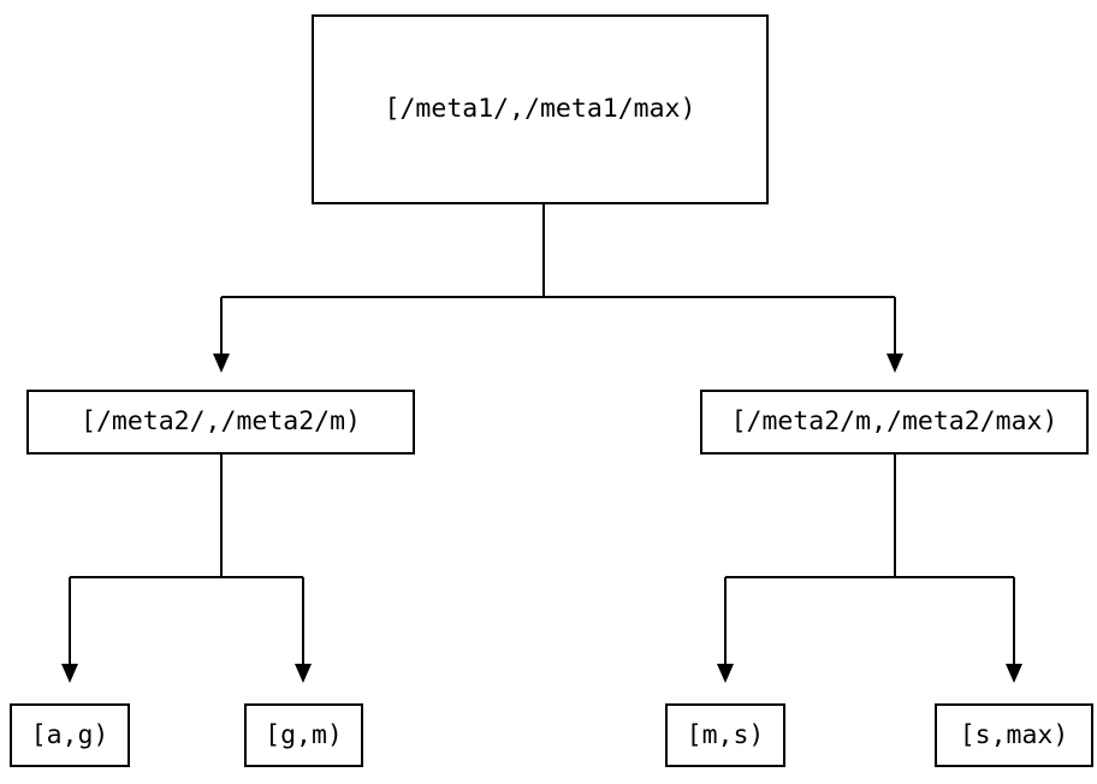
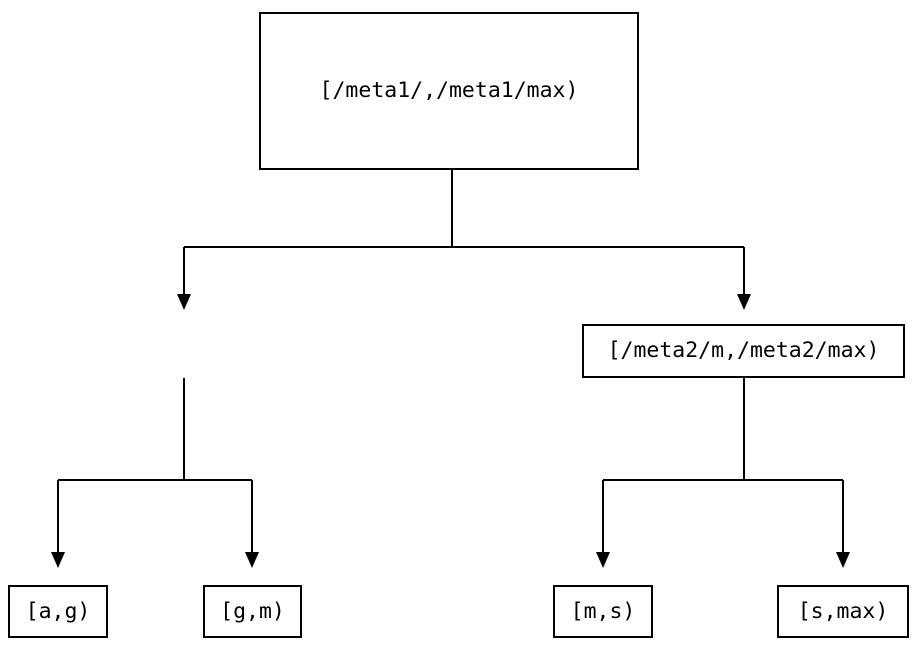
  [/meta1/,/meta1/max)
- [/meta2/,/meta2/m)
  [/meta2/m,/meta2/max)
  [a,g)
  [g,m)
  [m,s)
  [s,max)
